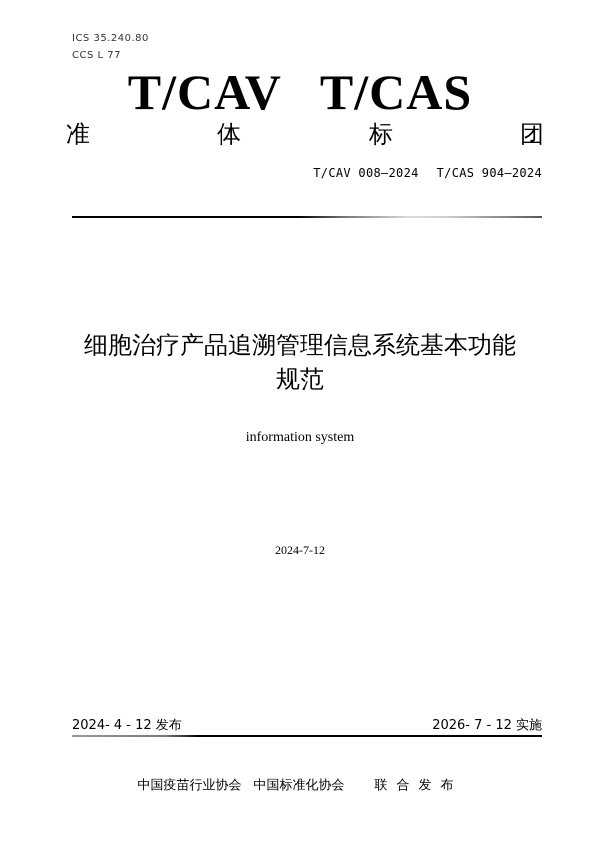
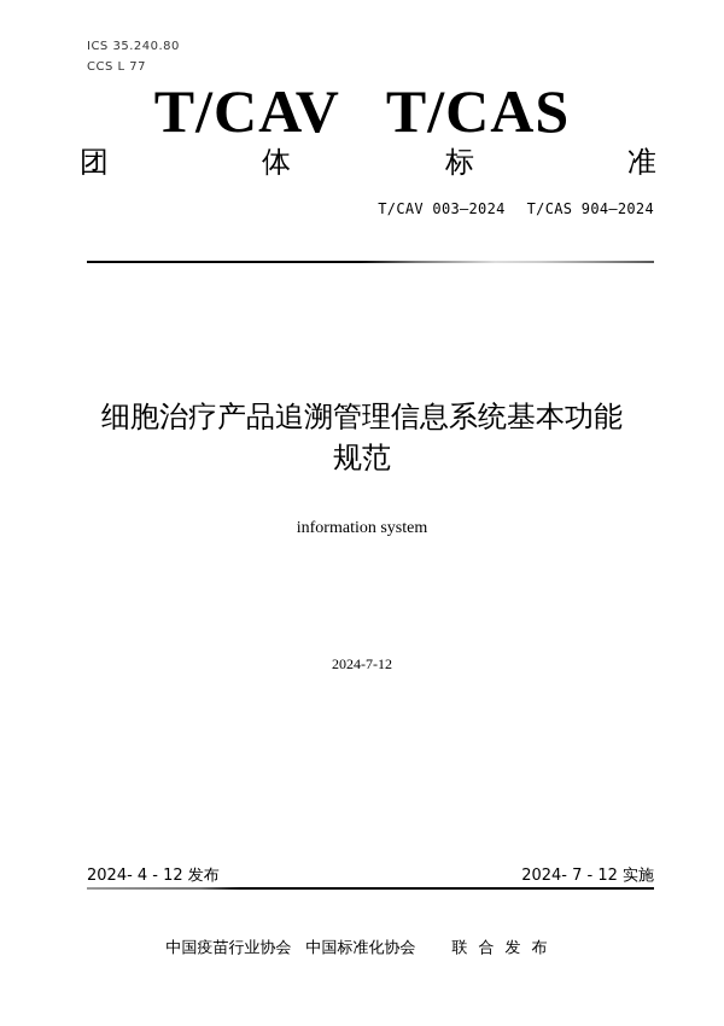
  ICS 35.240.80
  CCS L 77
  T/CAV T/CAS
- 准
+ 团
  体
  标
- 团
+ 准
- T/CAV 008—2024 T/CAS 904—2024
+ T/CAV 003—2024 T/CAS 904—2024
  细胞治疗产品追溯管理信息系统基本功能
  规范
  information system
  2024-7-12
  2024- 4 - 12 发布
- 2026- 7 - 12 实施
+ 2024- 7 - 12 实施
  中国疫苗行业协会 中国标准化协会 联合发布
